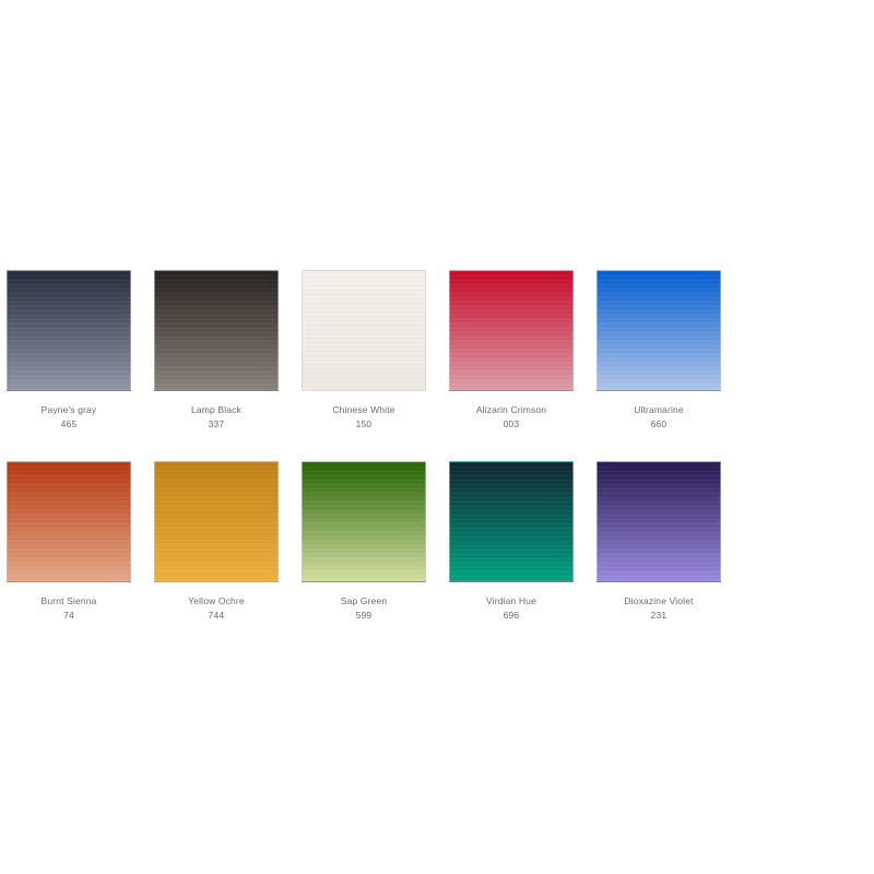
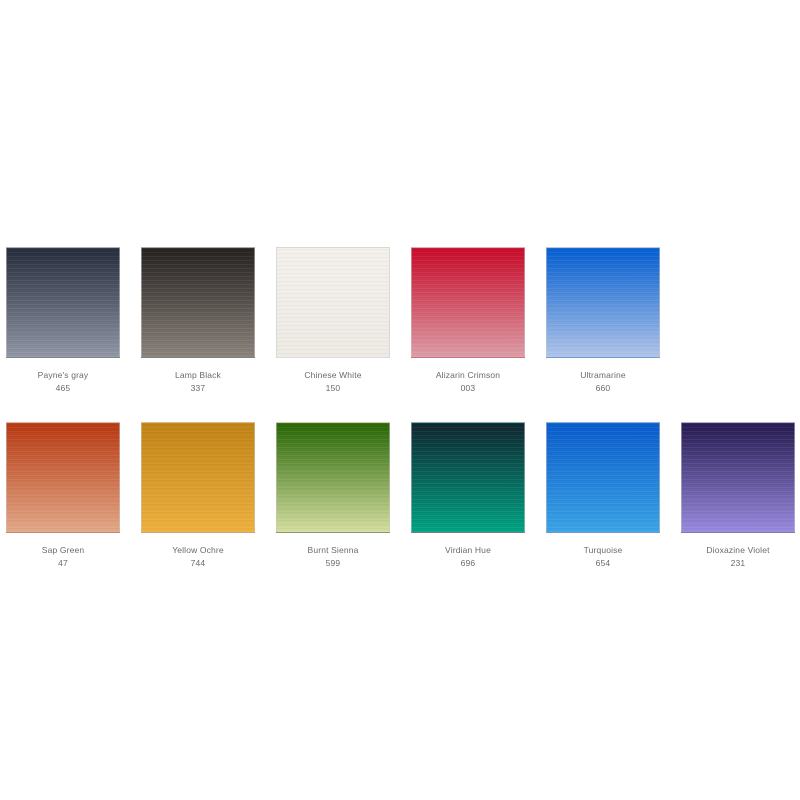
  Payne's gray
  465
  Lamp Black
  337
  Chinese White
  150
  Alizarin Crimson
  003
  Ultramarine
  660
- Burnt Sienna
+ Sap Green
- 74
+ 47
  Yellow Ochre
  744
- Sap Green
+ Burnt Sienna
  599
  Virdian Hue
  696
+ Turquoise
+ 654
  Dioxazine Violet
  231
